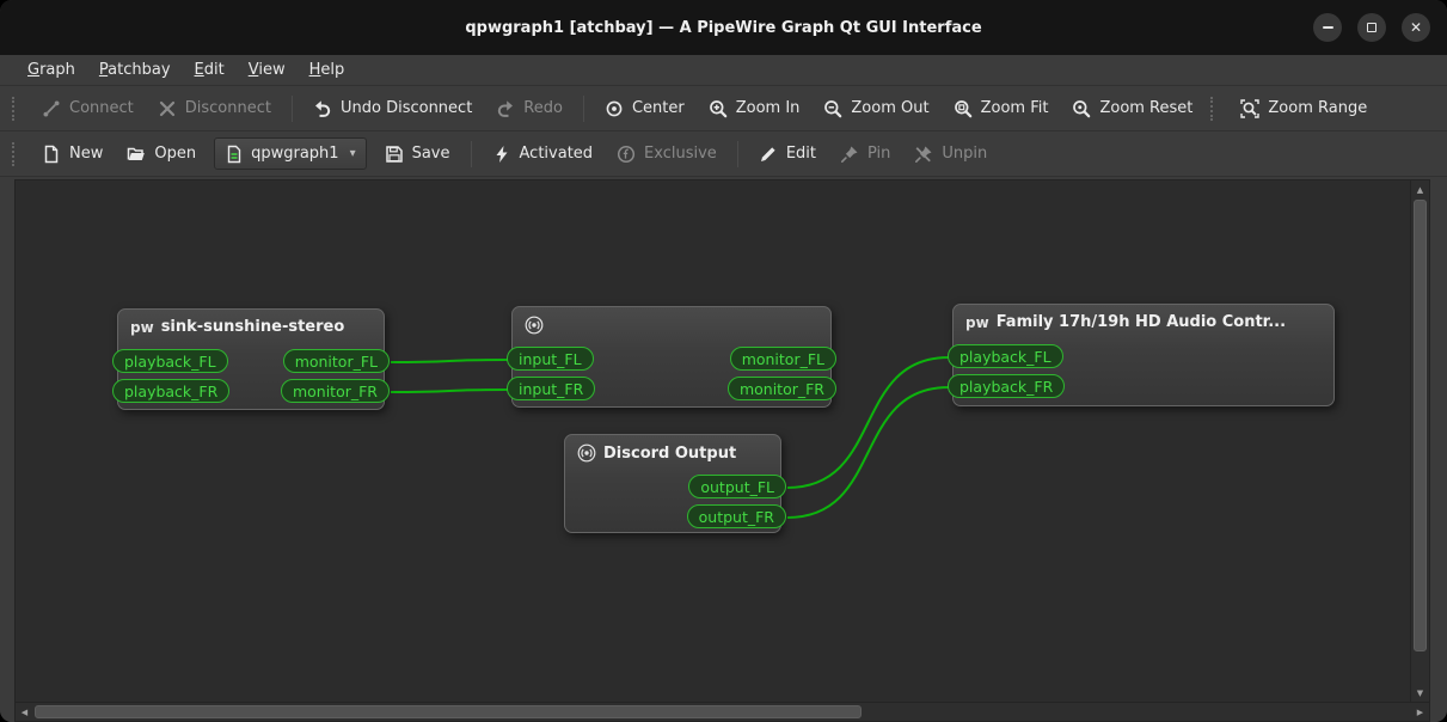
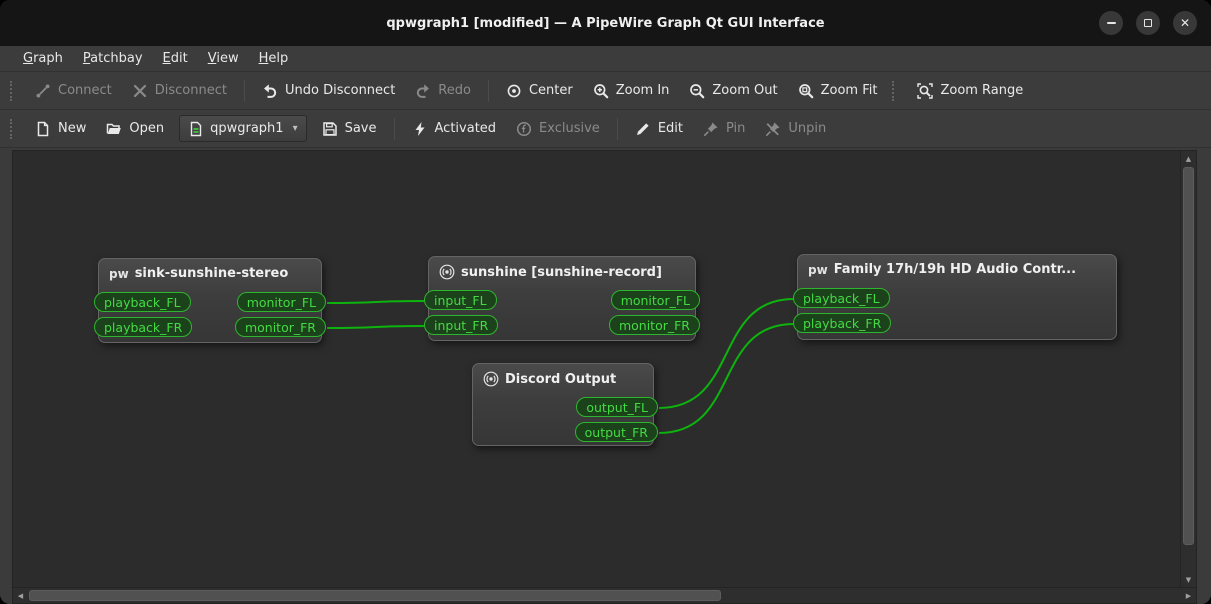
- qpwgraph1 [atchbay] — A PipeWire Graph Qt GUI Interface
+ qpwgraph1 [modified] — A PipeWire Graph Qt GUI Interface
  ✕
  Graph
  Patchbay
  Edit
  View
  Help
  Connect
  Disconnect
  Undo Disconnect
  Redo
  Center
  Zoom In
  Zoom Out
  Zoom Fit
- Zoom Reset
  Zoom Range
  New
  Open
  qpwgraph1
  ▾
  Save
  Activated
  Exclusive
  Edit
  Pin
  Unpin
  pw
  sink-sunshine-stereo
  playback_FL
  playback_FR
  monitor_FL
  monitor_FR
+ sunshine [sunshine-record]
  input_FL
  input_FR
  monitor_FL
  monitor_FR
  pw
  Family 17h/19h HD Audio Contr...
  playback_FL
  playback_FR
  Discord Output
  output_FL
  output_FR
  ▲
  ▼
  ◀
  ▶
